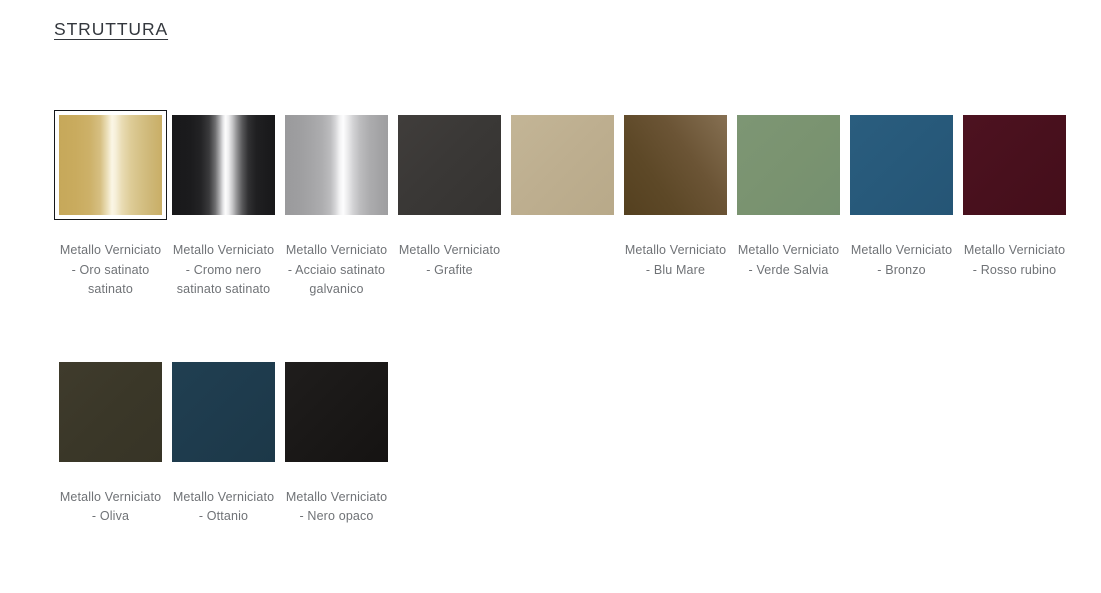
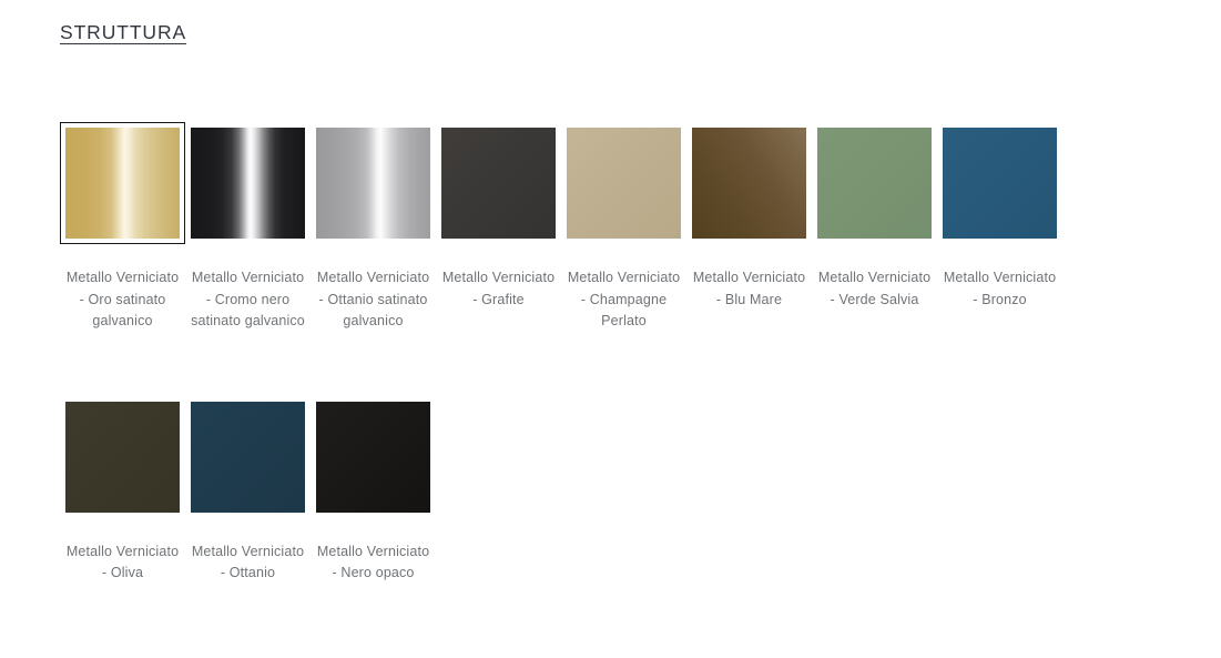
  STRUTTURA
- Metallo Verniciato - Oro satinato satinato
+ Metallo Verniciato - Oro satinato galvanico
- Metallo Verniciato - Cromo nero satinato satinato
+ Metallo Verniciato - Cromo nero satinato galvanico
- Metallo Verniciato - Acciaio satinato galvanico
+ Metallo Verniciato - Ottanio satinato galvanico
  Metallo Verniciato - Grafite
+ Metallo Verniciato - Champagne Perlato
  Metallo Verniciato - Blu Mare
  Metallo Verniciato - Verde Salvia
  Metallo Verniciato - Bronzo
- Metallo Verniciato - Rosso rubino
  Metallo Verniciato - Oliva
  Metallo Verniciato - Ottanio
  Metallo Verniciato - Nero opaco
